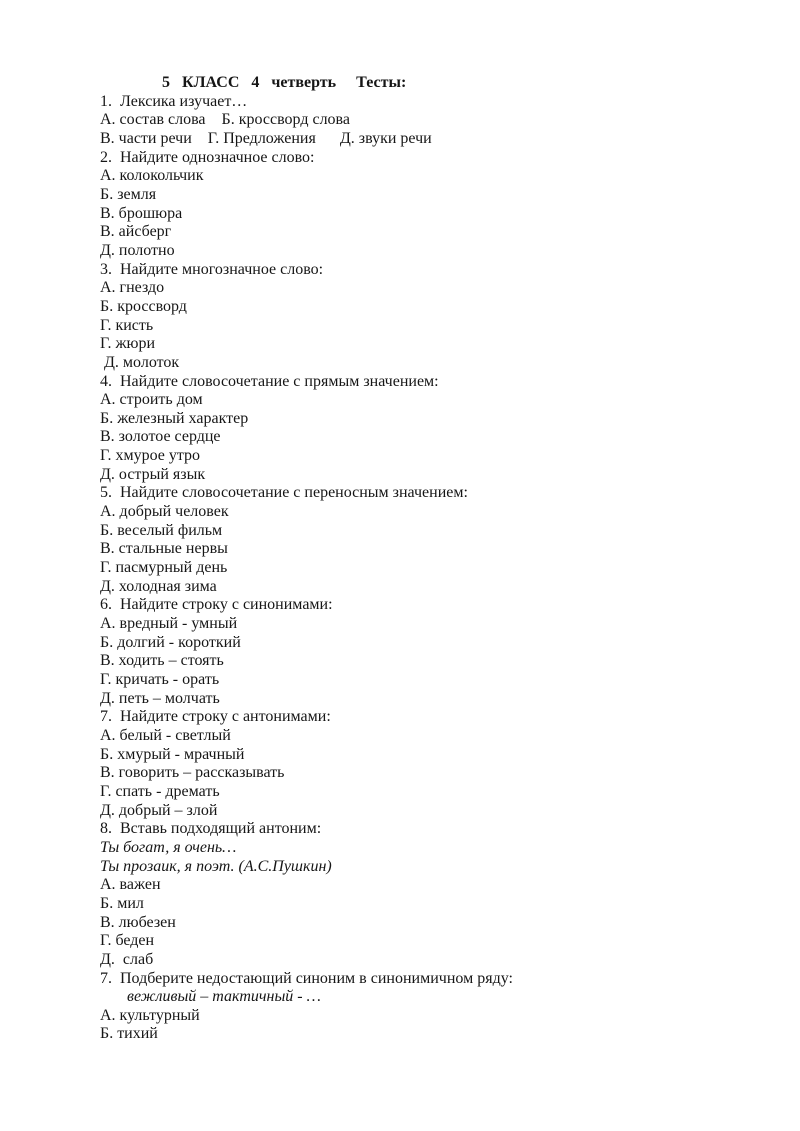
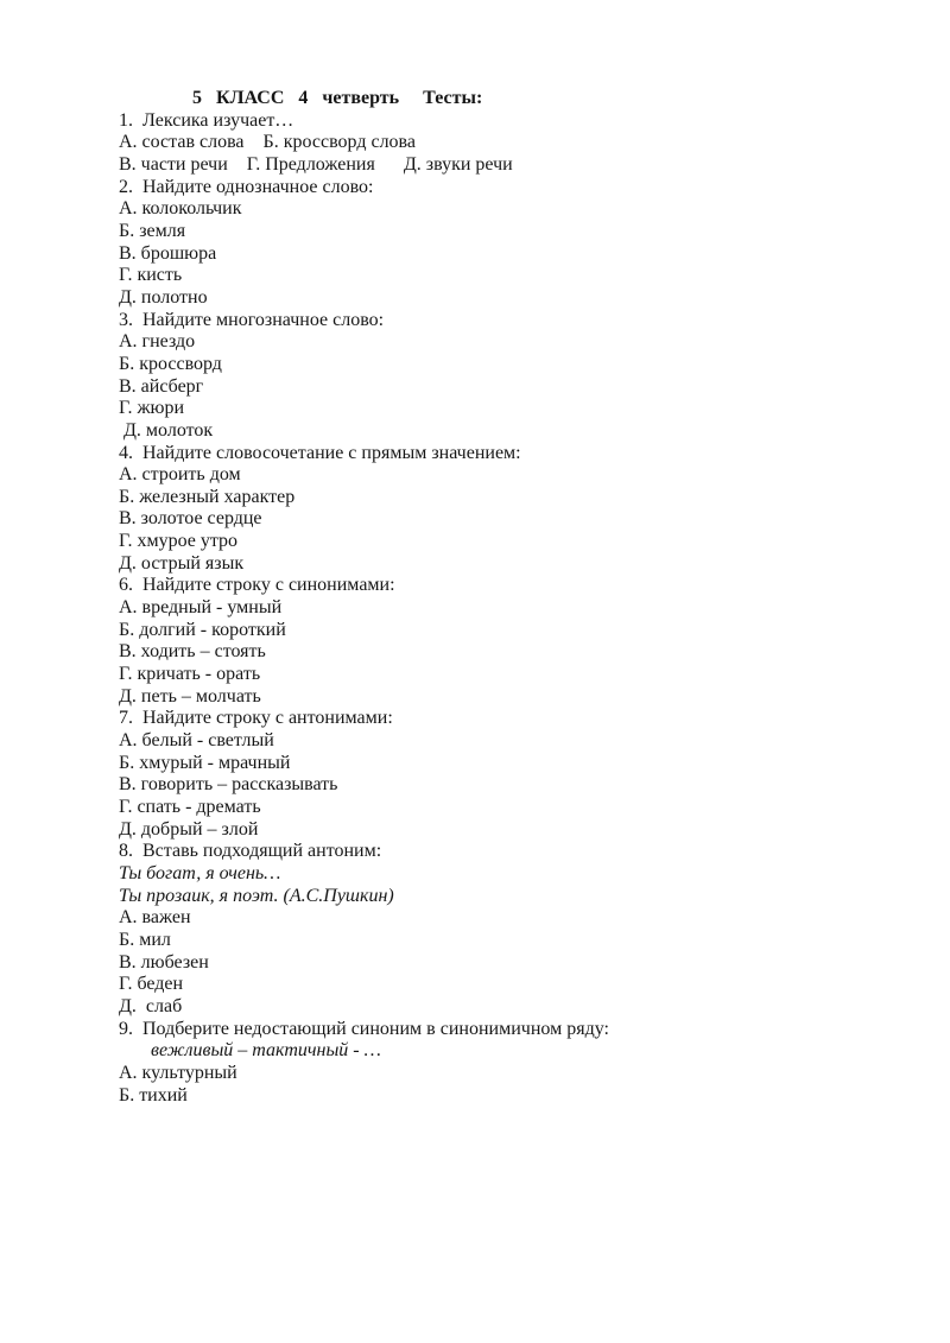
  5 КЛАСС 4 четверть Тесты:
  1. Лексика изучает…
  А. состав слова Б. кроссворд слова
  В. части речи Г. Предложения Д. звуки речи
  2. Найдите однозначное слово:
  А. колокольчик
  Б. земля
  В. брошюра
- В. айсберг
+ Г. кисть
  Д. полотно
  3. Найдите многозначное слово:
  А. гнездо
  Б. кроссворд
- Г. кисть
+ В. айсберг
  Г. жюри
  Д. молоток
  4. Найдите словосочетание с прямым значением:
  А. строить дом
  Б. железный характер
  В. золотое сердце
  Г. хмурое утро
  Д. острый язык
- 5. Найдите словосочетание с переносным значением:
- А. добрый человек
- Б. веселый фильм
- В. стальные нервы
- Г. пасмурный день
- Д. холодная зима
  6. Найдите строку с синонимами:
  А. вредный - умный
  Б. долгий - короткий
  В. ходить – стоять
  Г. кричать - орать
  Д. петь – молчать
  7. Найдите строку с антонимами:
  А. белый - светлый
  Б. хмурый - мрачный
  В. говорить – рассказывать
  Г. спать - дремать
  Д. добрый – злой
  8. Вставь подходящий антоним:
  Ты богат, я очень…
  Ты прозаик, я поэт. (А.С.Пушкин)
  А. важен
  Б. мил
  В. любезен
  Г. беден
  Д. слаб
- 7. Подберите недостающий синоним в синонимичном ряду:
+ 9. Подберите недостающий синоним в синонимичном ряду:
  вежливый – тактичный - …
  А. культурный
  Б. тихий
